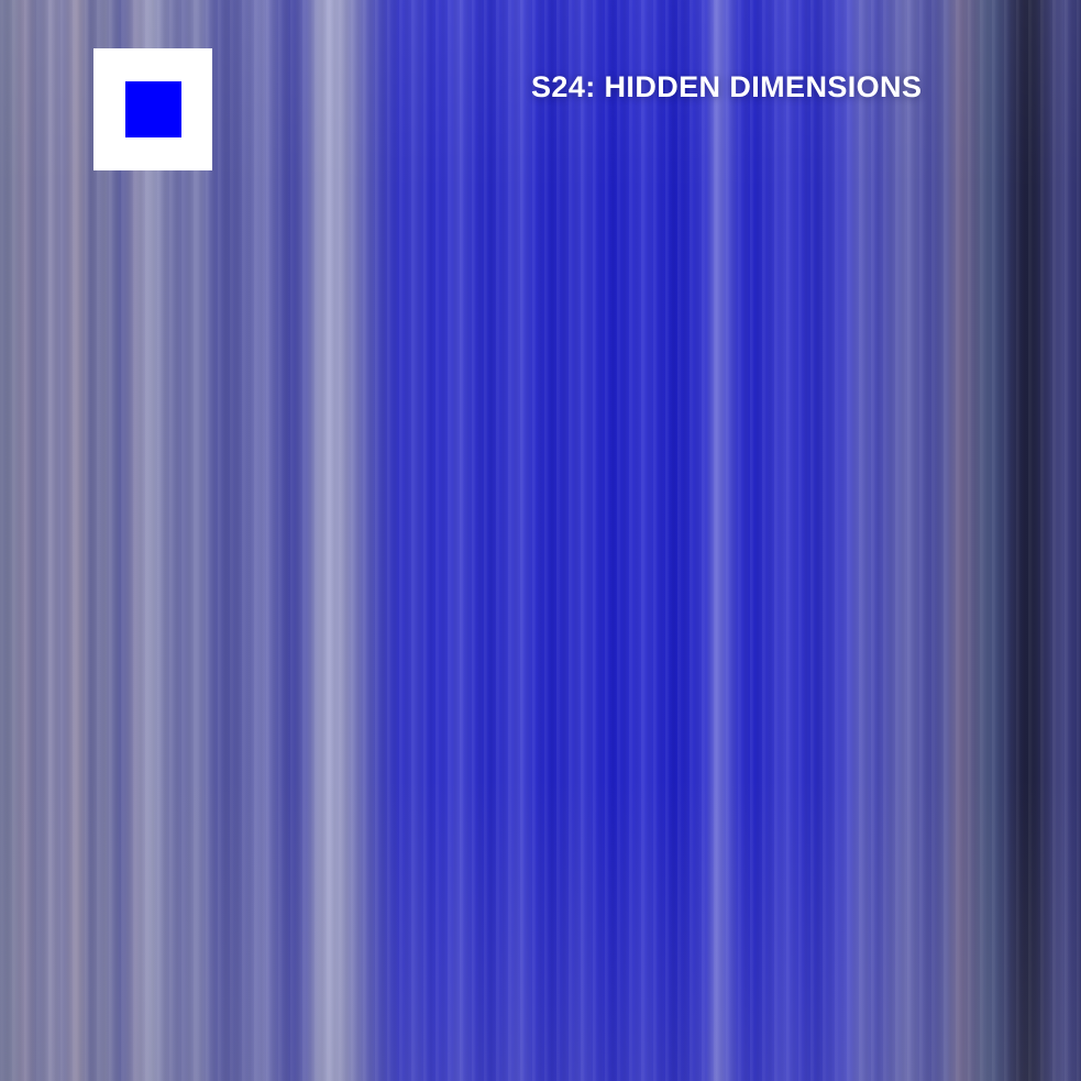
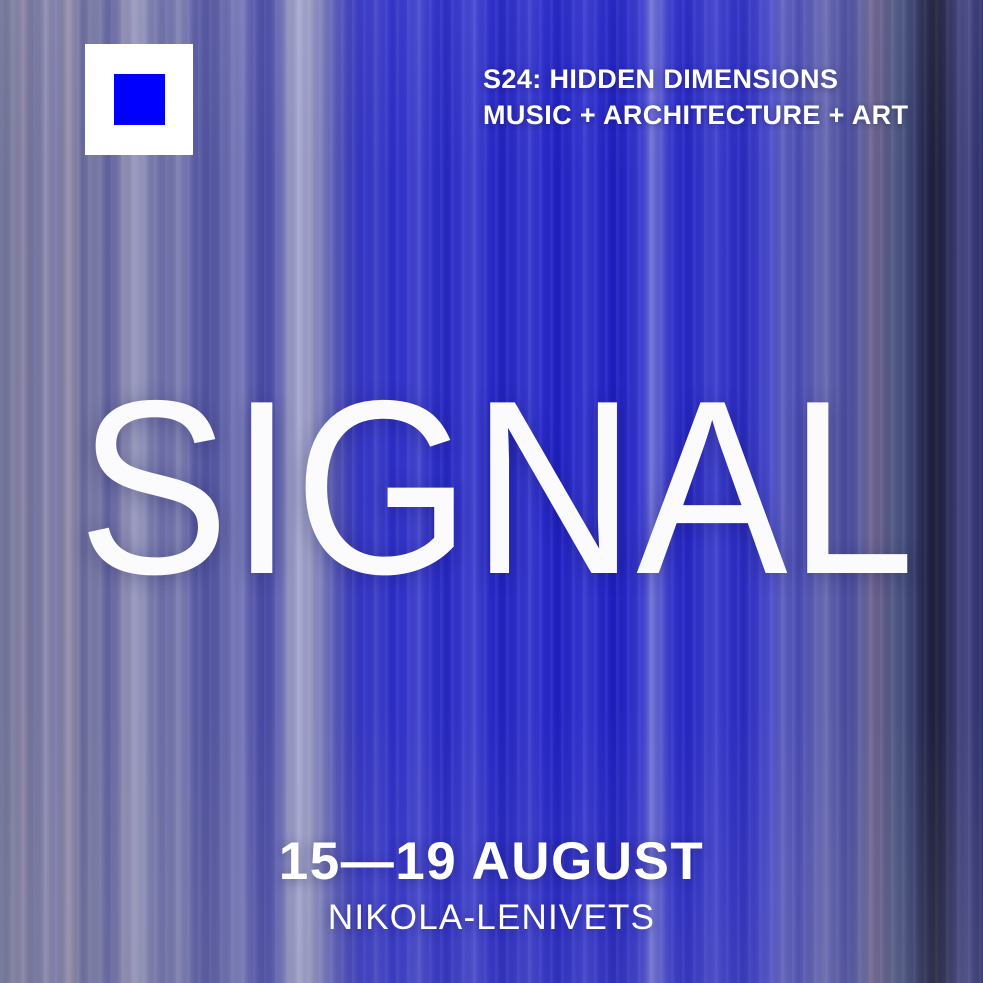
  S24: HIDDEN DIMENSIONS
+ MUSIC + ARCHITECTURE + ART
+ SIGNAL
+ 15—19 AUGUST
+ NIKOLA-LENIVETS
